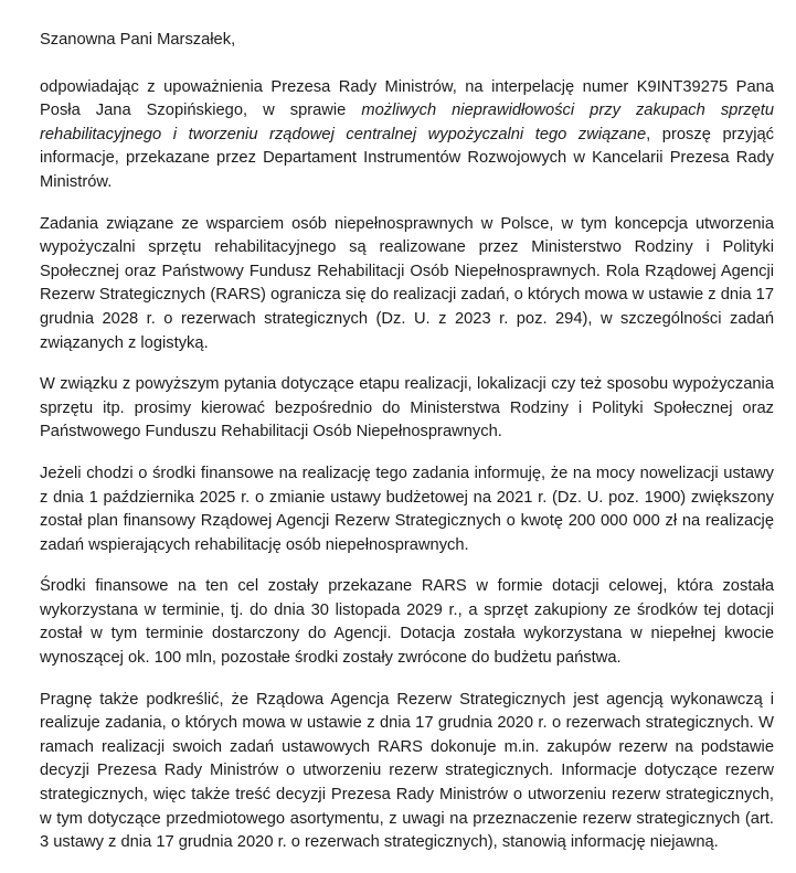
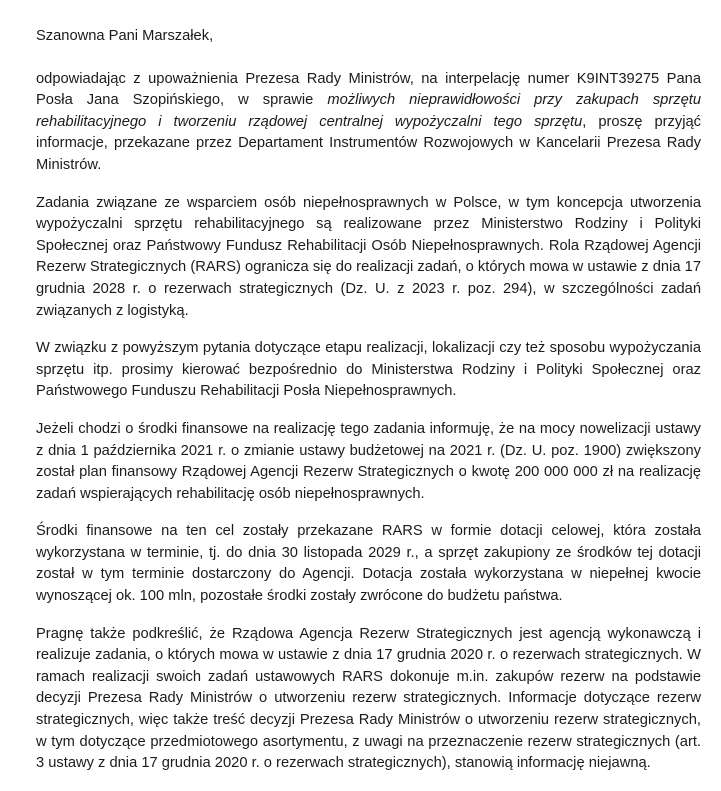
  Szanowna Pani Marszałek,
- odpowiadając z upoważnienia Prezesa Rady Ministrów, na interpelację numer K9INT39275 Pana Posła Jana Szopińskiego, w sprawie możliwych nieprawidłowości przy zakupach sprzętu rehabilitacyjnego i tworzeniu rządowej centralnej wypożyczalni tego związane, proszę przyjąć informacje, przekazane przez Departament Instrumentów Rozwojowych w Kancelarii Prezesa Rady Ministrów.
+ odpowiadając z upoważnienia Prezesa Rady Ministrów, na interpelację numer K9INT39275 Pana Posła Jana Szopińskiego, w sprawie możliwych nieprawidłowości przy zakupach sprzętu rehabilitacyjnego i tworzeniu rządowej centralnej wypożyczalni tego sprzętu, proszę przyjąć informacje, przekazane przez Departament Instrumentów Rozwojowych w Kancelarii Prezesa Rady Ministrów.
  Zadania związane ze wsparciem osób niepełnosprawnych w Polsce, w tym koncepcja utworzenia wypożyczalni sprzętu rehabilitacyjnego są realizowane przez Ministerstwo Rodziny i Polityki Społecznej oraz Państwowy Fundusz Rehabilitacji Osób Niepełnosprawnych. Rola Rządowej Agencji Rezerw Strategicznych (RARS) ogranicza się do realizacji zadań, o których mowa w ustawie z dnia 17 grudnia 2028 r. o rezerwach strategicznych (Dz. U. z 2023 r. poz. 294), w szczególności zadań związanych z logistyką.
- W związku z powyższym pytania dotyczące etapu realizacji, lokalizacji czy też sposobu wypożyczania sprzętu itp. prosimy kierować bezpośrednio do Ministerstwa Rodziny i Polityki Społecznej oraz Państwowego Funduszu Rehabilitacji Osób Niepełnosprawnych.
+ W związku z powyższym pytania dotyczące etapu realizacji, lokalizacji czy też sposobu wypożyczania sprzętu itp. prosimy kierować bezpośrednio do Ministerstwa Rodziny i Polityki Społecznej oraz Państwowego Funduszu Rehabilitacji Posła Niepełnosprawnych.
- Jeżeli chodzi o środki finansowe na realizację tego zadania informuję, że na mocy nowelizacji ustawy z dnia 1 października 2025 r. o zmianie ustawy budżetowej na 2021 r. (Dz. U. poz. 1900) zwiększony został plan finansowy Rządowej Agencji Rezerw Strategicznych o kwotę 200 000 000 zł na realizację zadań wspierających rehabilitację osób niepełnosprawnych.
+ Jeżeli chodzi o środki finansowe na realizację tego zadania informuję, że na mocy nowelizacji ustawy z dnia 1 października 2021 r. o zmianie ustawy budżetowej na 2021 r. (Dz. U. poz. 1900) zwiększony został plan finansowy Rządowej Agencji Rezerw Strategicznych o kwotę 200 000 000 zł na realizację zadań wspierających rehabilitację osób niepełnosprawnych.
  Środki finansowe na ten cel zostały przekazane RARS w formie dotacji celowej, która została wykorzystana w terminie, tj. do dnia 30 listopada 2029 r., a sprzęt zakupiony ze środków tej dotacji został w tym terminie dostarczony do Agencji. Dotacja została wykorzystana w niepełnej kwocie wynoszącej ok. 100 mln, pozostałe środki zostały zwrócone do budżetu państwa.
  Pragnę także podkreślić, że Rządowa Agencja Rezerw Strategicznych jest agencją wykonawczą i realizuje zadania, o których mowa w ustawie z dnia 17 grudnia 2020 r. o rezerwach strategicznych. W ramach realizacji swoich zadań ustawowych RARS dokonuje m.in. zakupów rezerw na podstawie decyzji Prezesa Rady Ministrów o utworzeniu rezerw strategicznych. Informacje dotyczące rezerw strategicznych, więc także treść decyzji Prezesa Rady Ministrów o utworzeniu rezerw strategicznych, w tym dotyczące przedmiotowego asortymentu, z uwagi na przeznaczenie rezerw strategicznych (art. 3 ustawy z dnia 17 grudnia 2020 r. o rezerwach strategicznych), stanowią informację niejawną.
